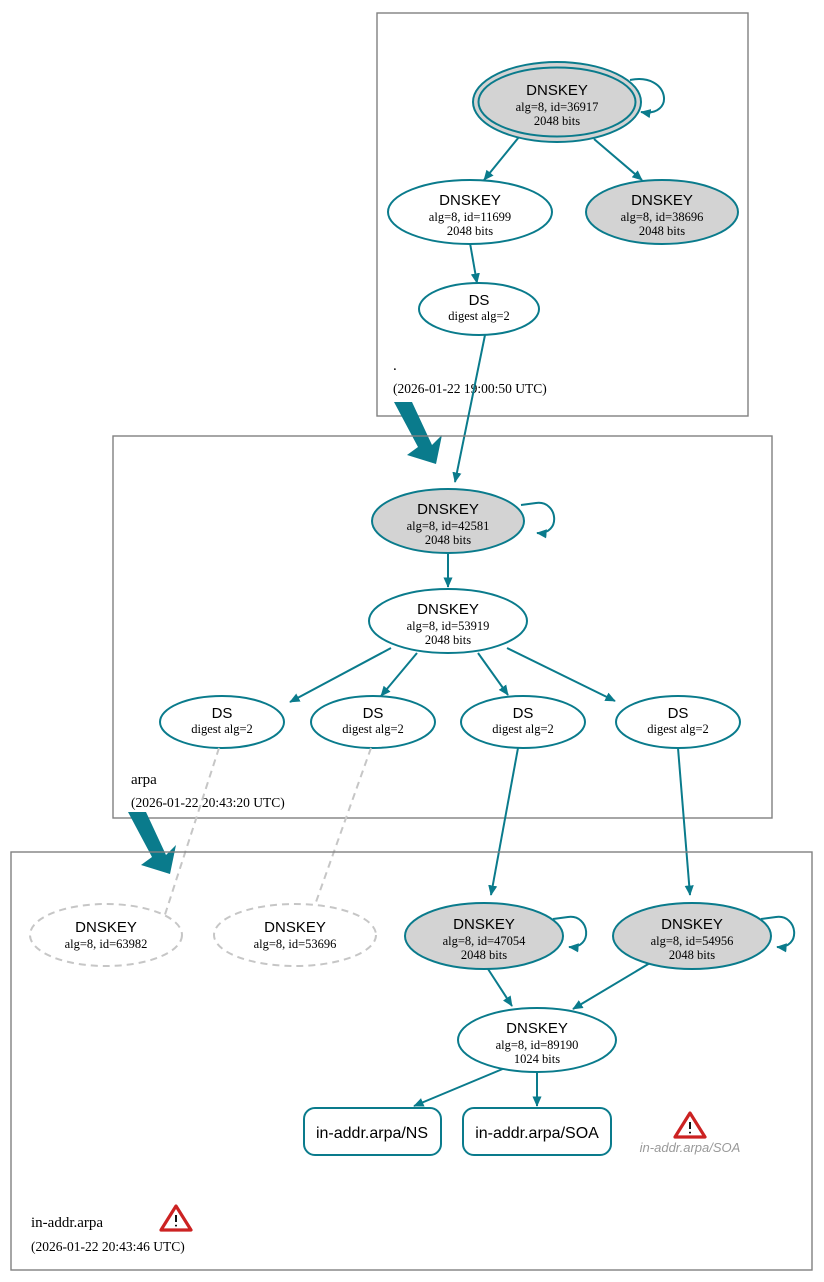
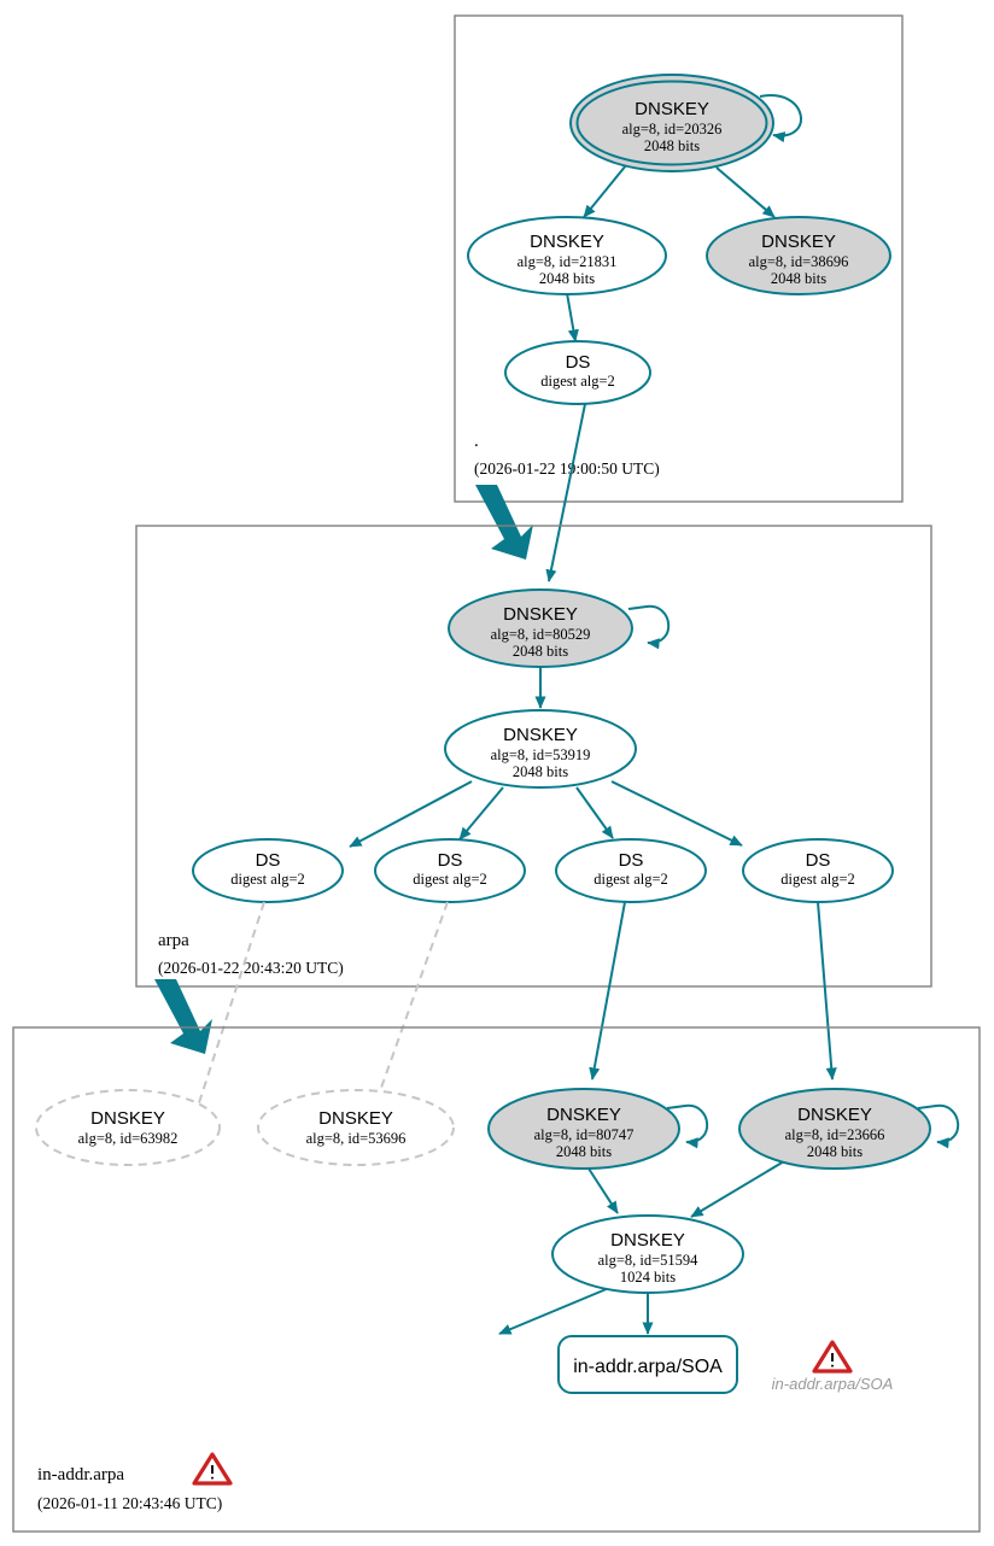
  DNSKEY
- alg=8, id=36917
+ alg=8, id=20326
  2048 bits
  DNSKEY
- alg=8, id=11699
+ alg=8, id=21831
  2048 bits
  DNSKEY
  alg=8, id=38696
  2048 bits
  DS
  digest alg=2
  .
  (2026-01-22 1:00:50 UTC)
  DNSKEY
- alg=8, id=42581
+ alg=8, id=80529
  2048 bits
  DNSKEY
  alg=8, id=53919
  2048 bits
  DS
  digest alg=2
  DS
  digest alg=2
  DS
  digest alg=2
  DS
  digest alg=2
  arpa
  (2026-01-22 20:43:20 UTC)
  DNSKEY
  alg=8, id=63982
  DNSKEY
  alg=8, id=53696
  DNSKEY
- alg=8, id=47054
+ alg=8, id=80747
  2048 bits
  DNSKEY
- alg=8, id=54956
+ alg=8, id=23666
  2048 bits
  DNSKEY
- alg=8, id=89190
+ alg=8, id=51594
  1024 bits
- in-addr.arpa/NS
  in-addr.arpa/SOA
  in-addr.arpa/SOA
  in-addr.arpa
- (2026-01-22 20:43:46 UTC)
+ (2026-01-11 20:43:46 UTC)
